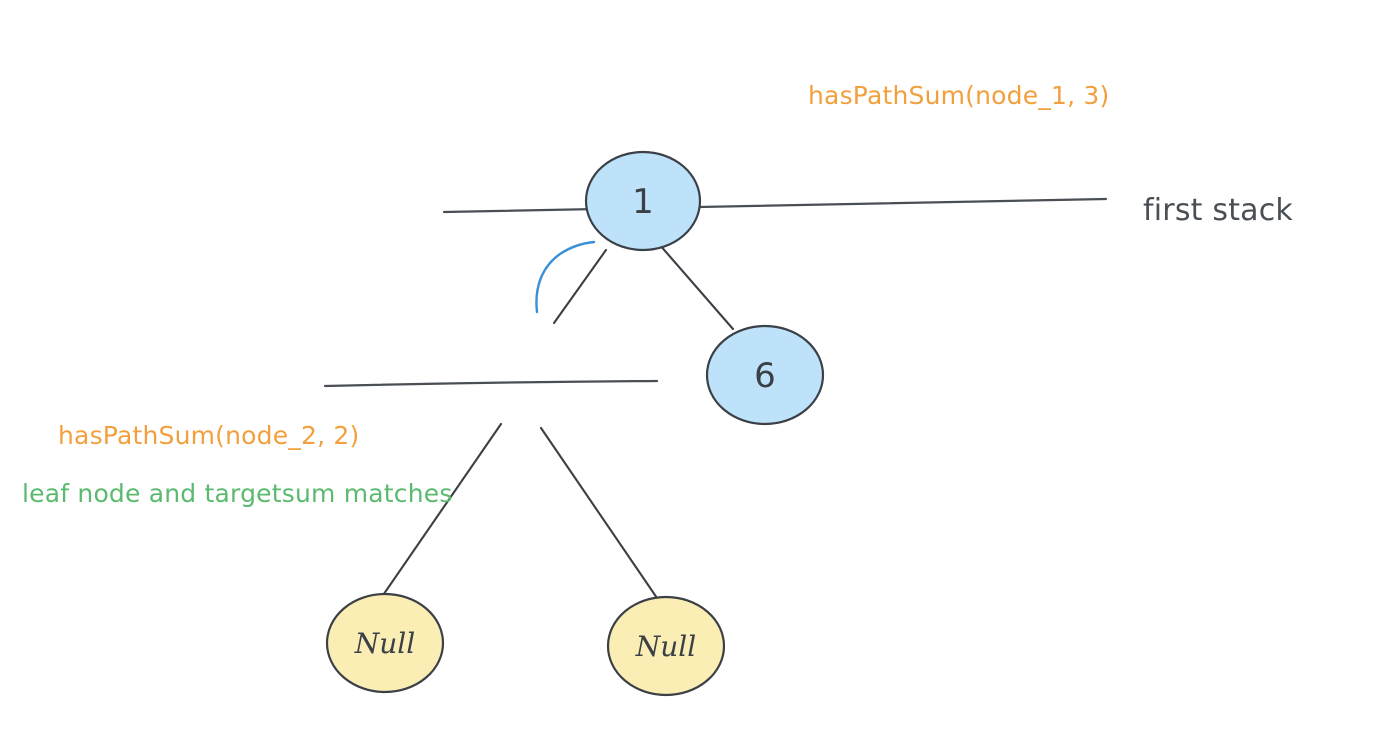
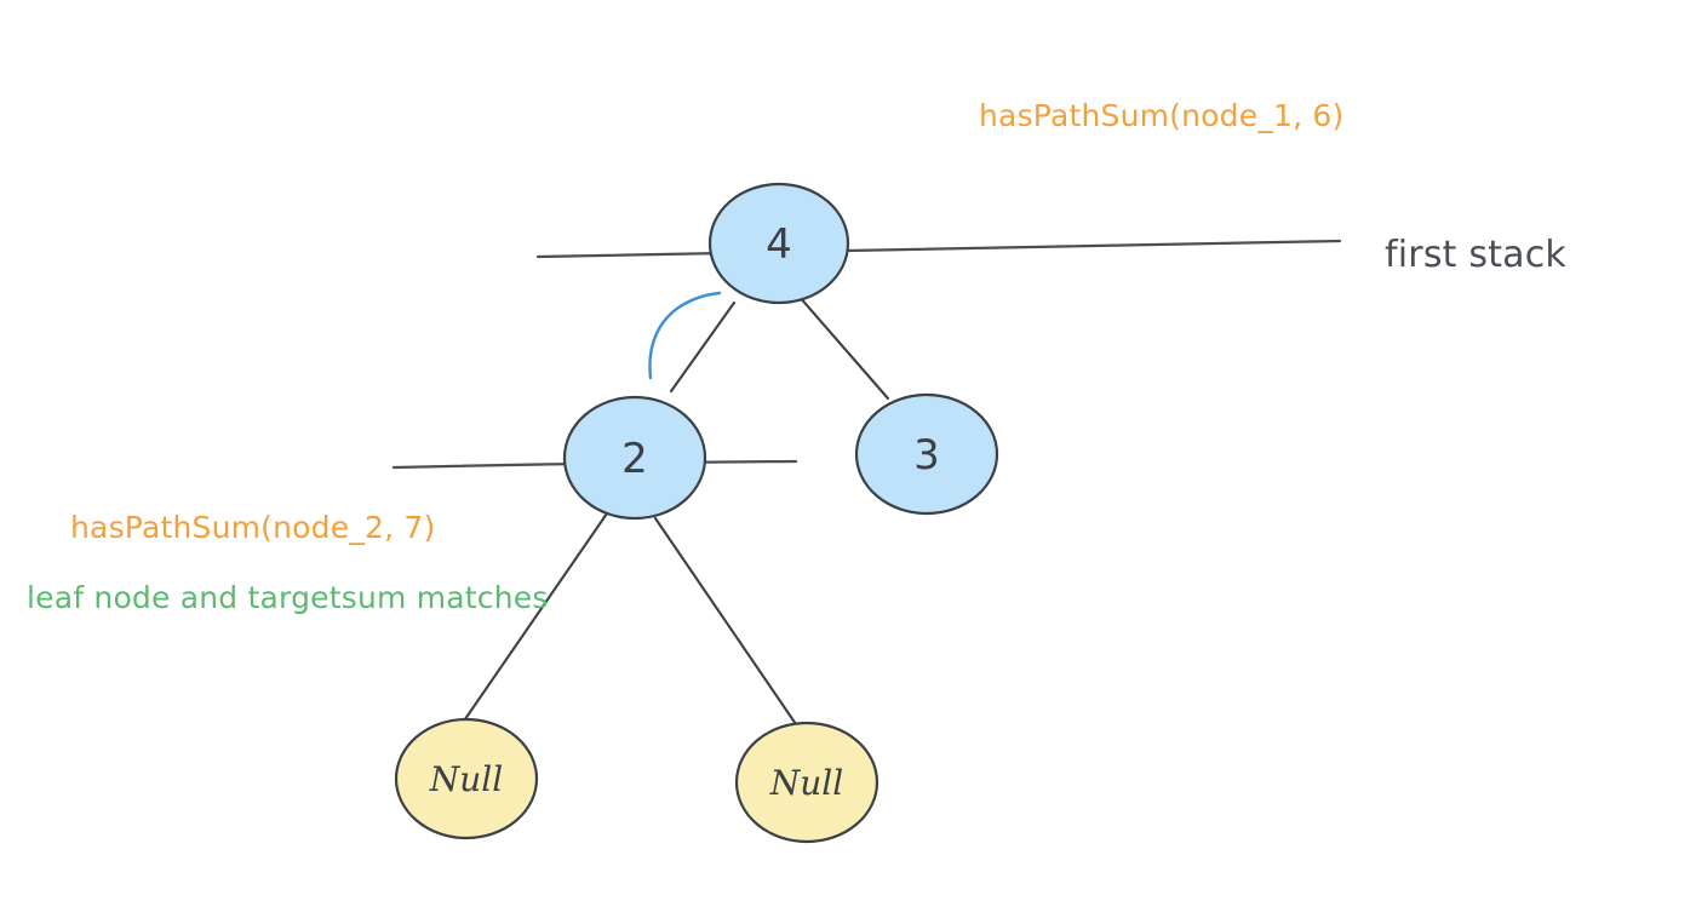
- 1
+ 4
+ 2
- 6
+ 3
  Null
  Null
- hasPathSum(node_1, 3)
+ hasPathSum(node_1, 6)
  first stack
- hasPathSum(node_2, 2)
+ hasPathSum(node_2, 7)
  leaf node and targetsum matches
